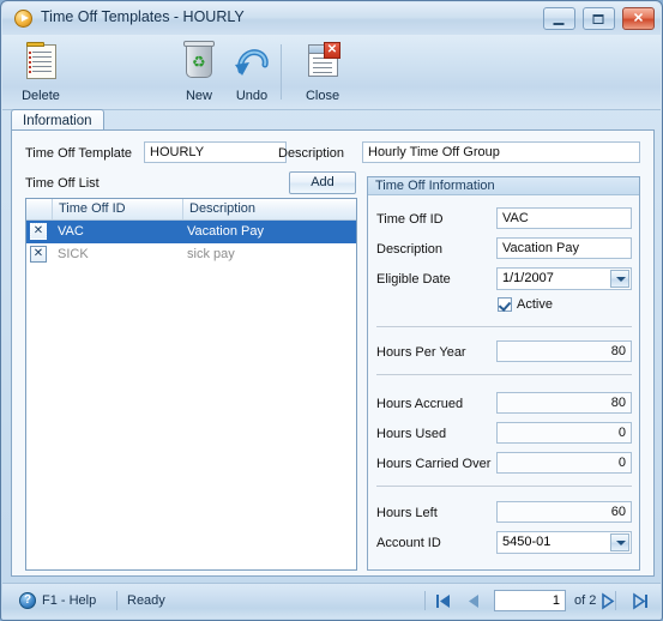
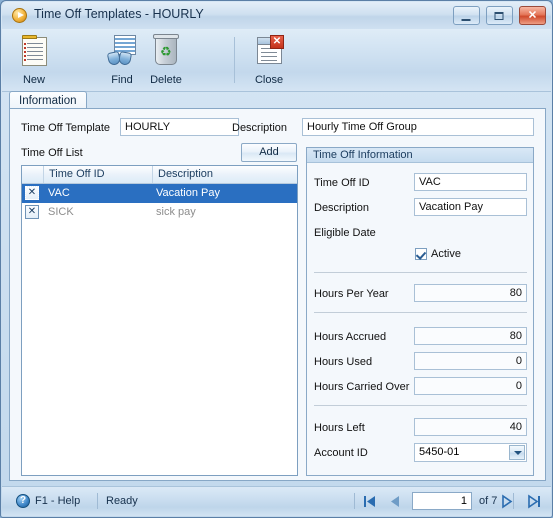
  Time Off Templates - HOURLY
  ✕
- Delete
+ New
+ Find
  ♻
- New
+ Delete
- Undo
  ✕
  Close
  Information
  Time Off Template
  HOURLY
  Description
  Hourly Time Off Group
  Time Off List
  Add
  Time Off ID
  Description
  ✕
  VAC
  Vacation Pay
  ✕
  SICK
  sick pay
  Time Off Information
  Time Off ID
  VAC
  Description
  Vacation Pay
  Eligible Date
- 1/1/2007
  Active
  Hours Per Year
  80
  Hours Accrued
  80
  Hours Used
  0
  Hours Carried Over
  0
  Hours Left
- 60
+ 40
  Account ID
  5450-01
  ?
  F1 - Help
  Ready
  1
- of 2
+ of 7
